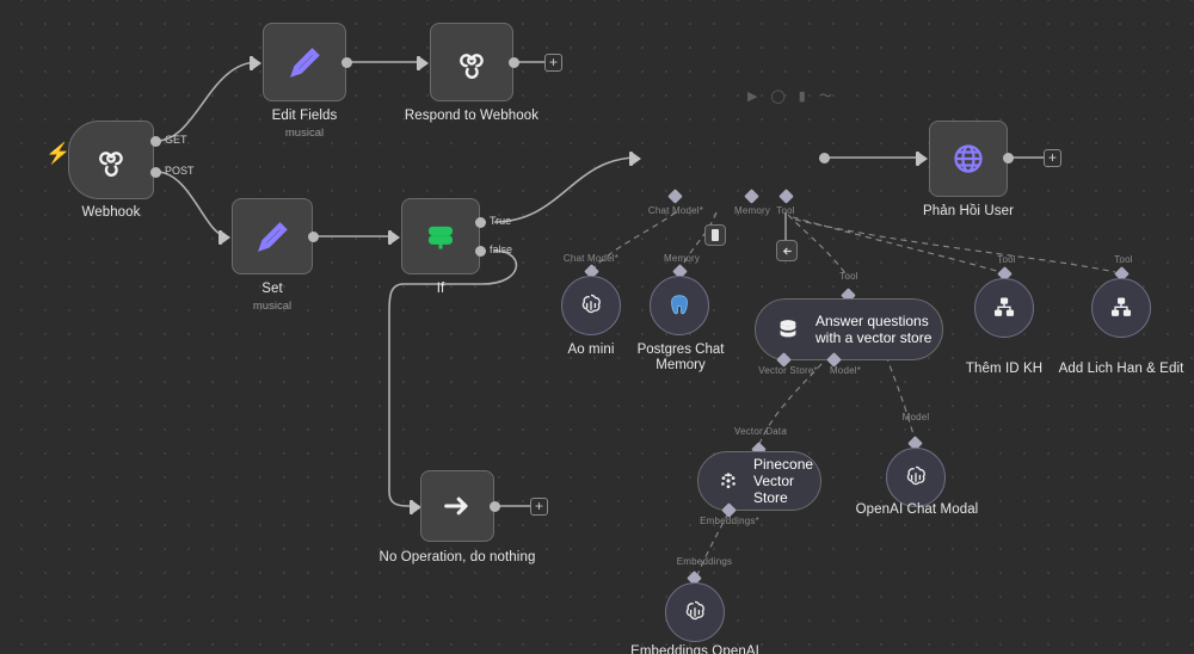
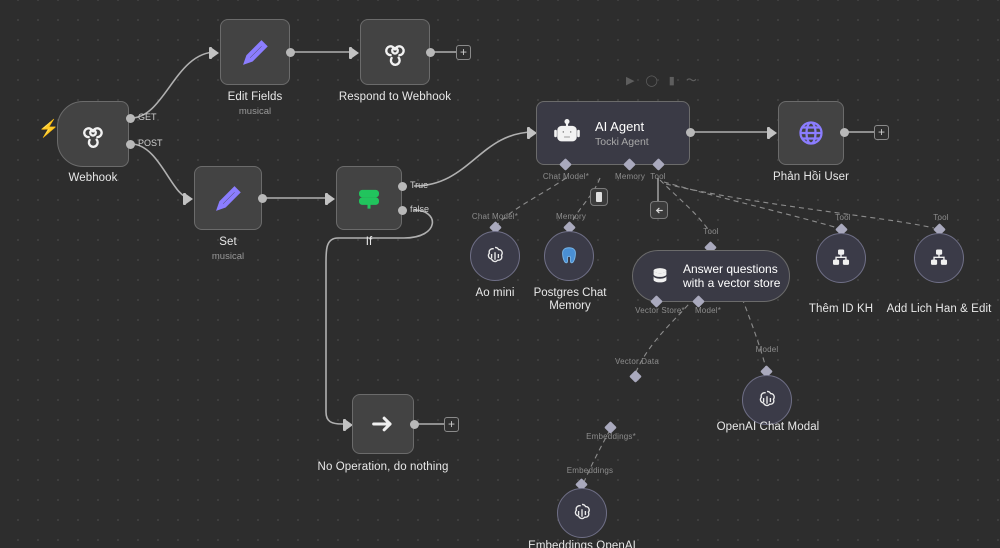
  ▶
  ◯
  ▮
  〜
  ⚡
  GET
  POST
  Webhook
  Edit Fields
  musical
  +
  Respond to Webhook
  Set
  musical
  True
  false
  If
  +
  No Operation, do nothing
+ AI Agent
+ Tocki Agent
  Chat Model*
  Memory
  Tool
  +
  Phản Hồi User
  Chat Model*
  Ao mini
  Memory
  Postgres Chat
  Memory
  Tool
  Answer questions
  with a vector store
  Vector Store*
  Model*
  Tool
  Thêm ID KH
  Tool
  Add Lich Han & Edit
  Vector Data
- Pinecone Vector
- Store
  Embeddings*
  Model
  OpenAI Chat Modal
  Embeddings
  Embeddings OpenAI
